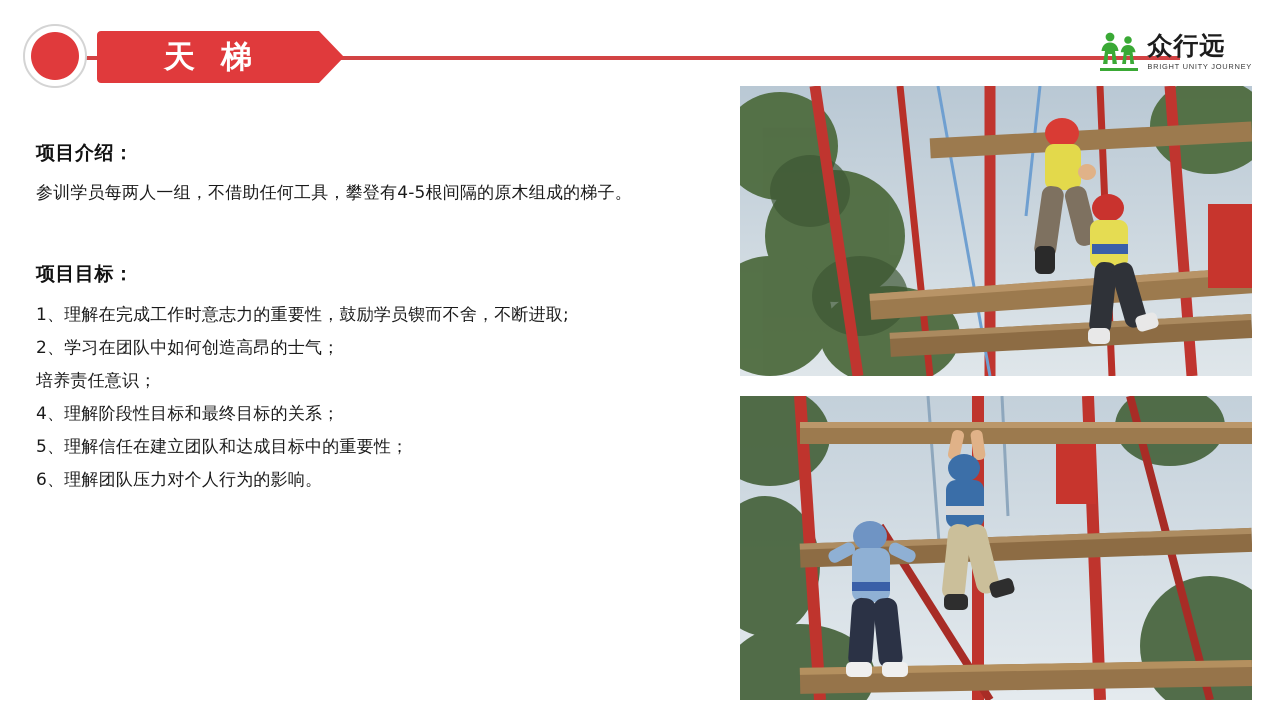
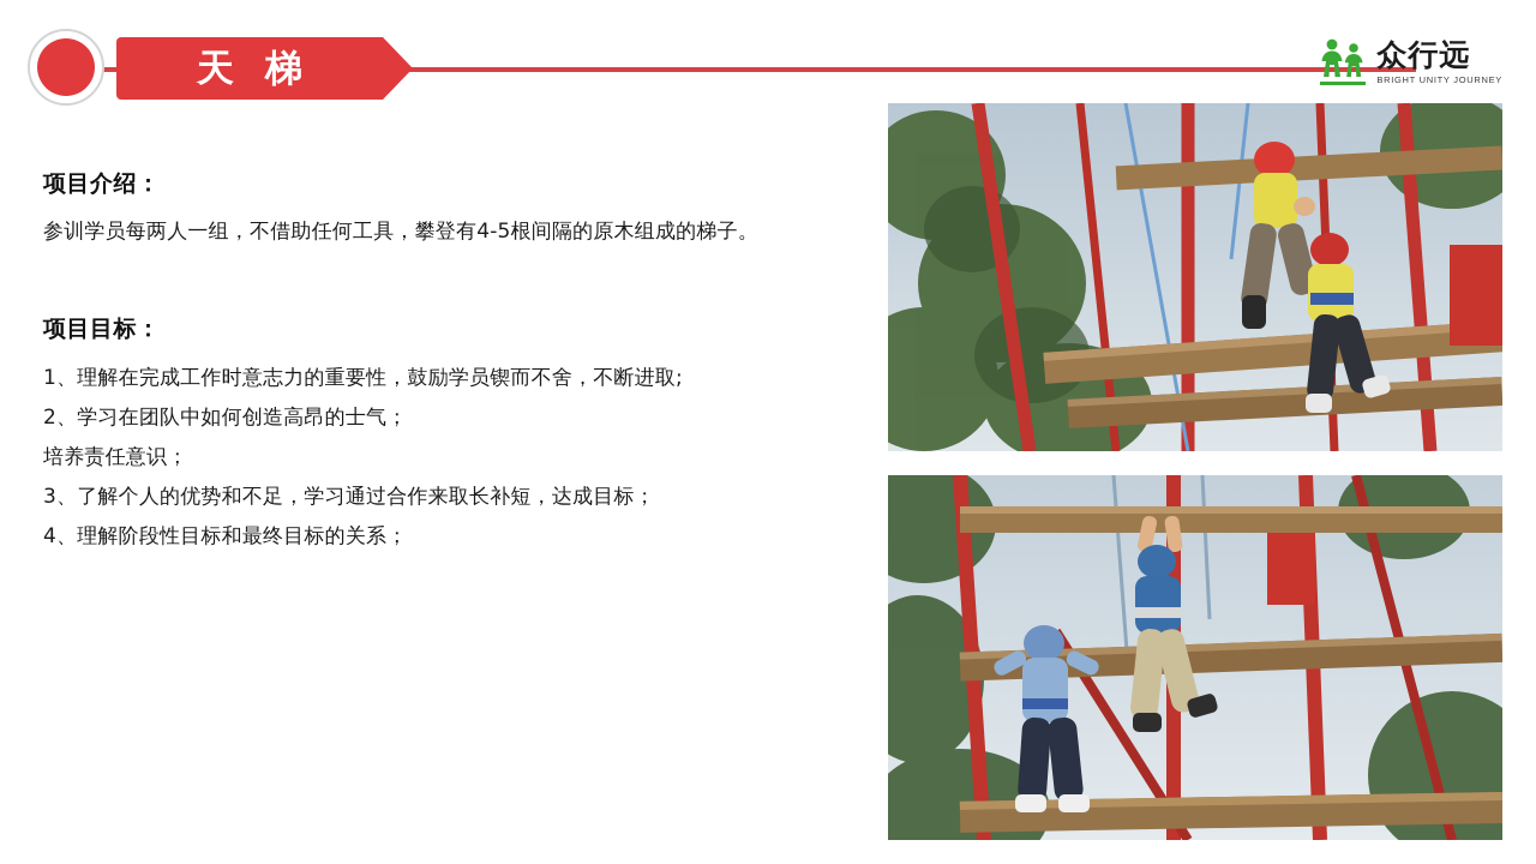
  天梯
  众行远
  BRIGHT UNITY JOURNEY
  项目介绍：
  参训学员每两人一组，不借助任何工具，攀登有4-5根间隔的原木组成的梯子。
  项目目标：
  1、理解在完成工作时意志力的重要性，鼓励学员锲而不舍，不断进取;
  2、学习在团队中如何创造高昂的士气；
  培养责任意识；
+ 3、了解个人的优势和不足，学习通过合作来取长补短，达成目标；
  4、理解阶段性目标和最终目标的关系；
- 5、理解信任在建立团队和达成目标中的重要性；
- 6、理解团队压力对个人行为的影响。
